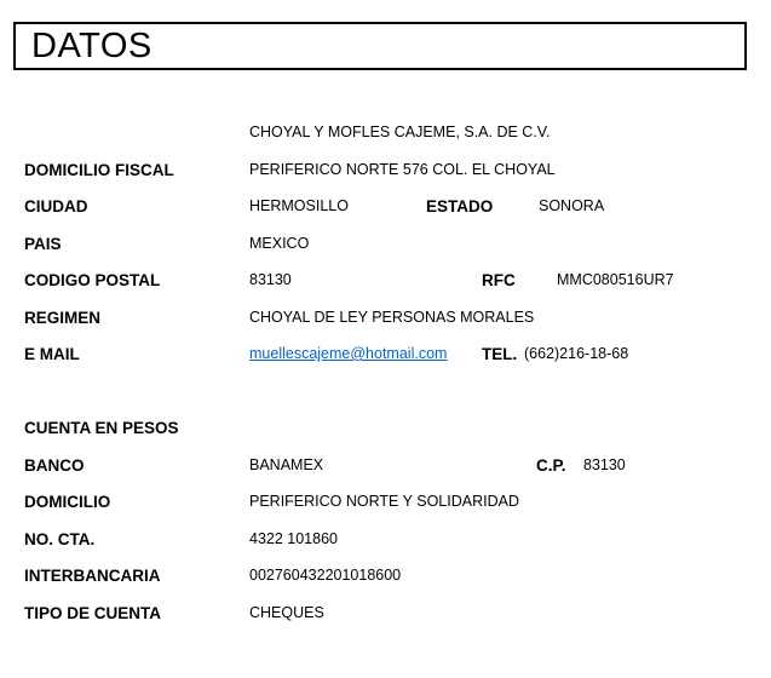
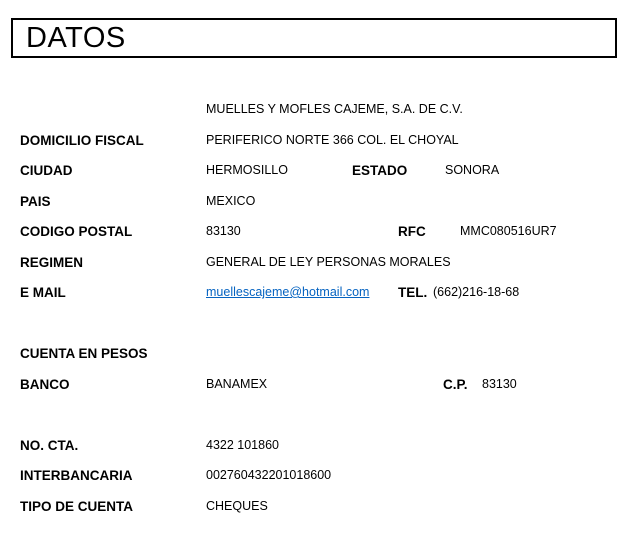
  DATOS
- CHOYAL Y MOFLES CAJEME, S.A. DE C.V.
+ MUELLES Y MOFLES CAJEME, S.A. DE C.V.
  DOMICILIO FISCAL
- PERIFERICO NORTE 576 COL. EL CHOYAL
+ PERIFERICO NORTE 366 COL. EL CHOYAL
  CIUDAD
  HERMOSILLO
  ESTADO
  SONORA
  PAIS
  MEXICO
  CODIGO POSTAL
  83130
  RFC
  MMC080516UR7
  REGIMEN
- CHOYAL DE LEY PERSONAS MORALES
+ GENERAL DE LEY PERSONAS MORALES
  E MAIL
  muellescajeme@hotmail.com
  TEL.
  (662)216-18-68
  CUENTA EN PESOS
  BANCO
  BANAMEX
  C.P.
  83130
- DOMICILIO
- PERIFERICO NORTE Y SOLIDARIDAD
  NO. CTA.
  4322 101860
  INTERBANCARIA
  002760432201018600
  TIPO DE CUENTA
  CHEQUES
